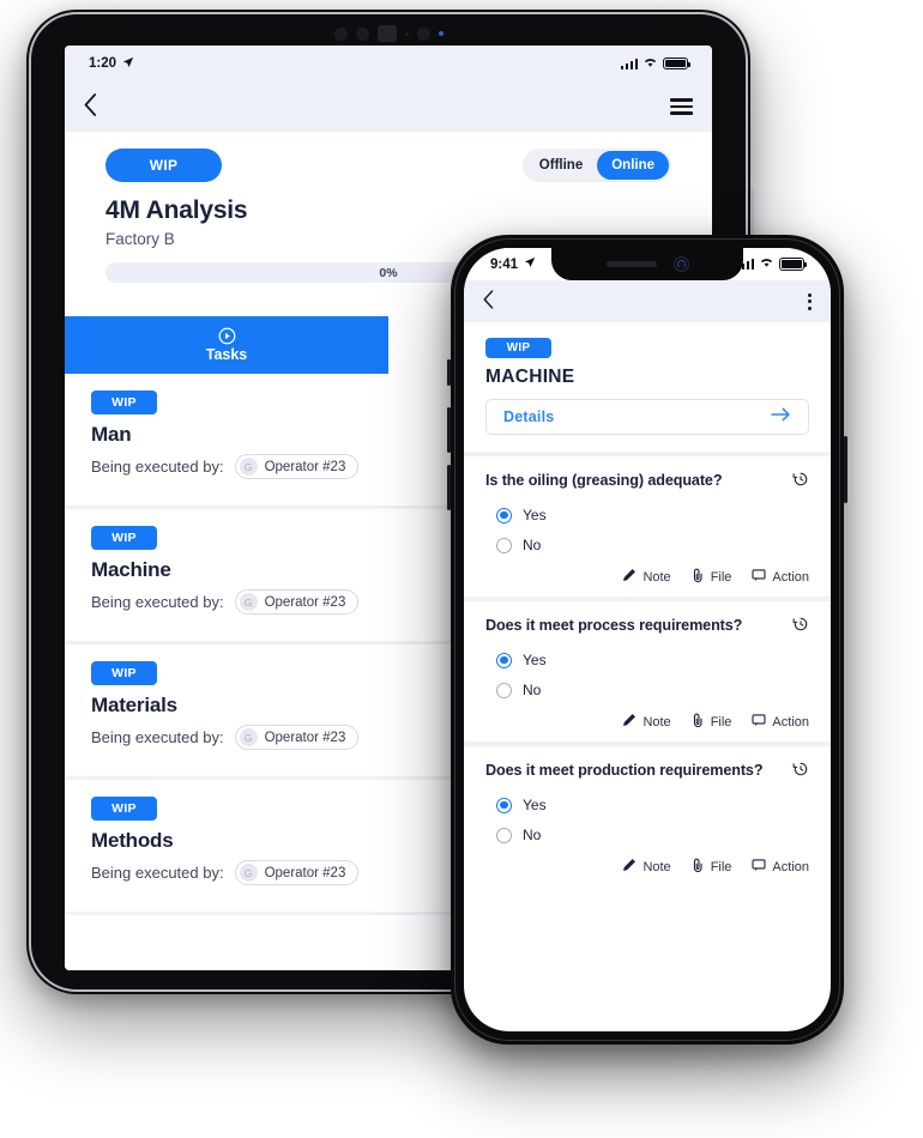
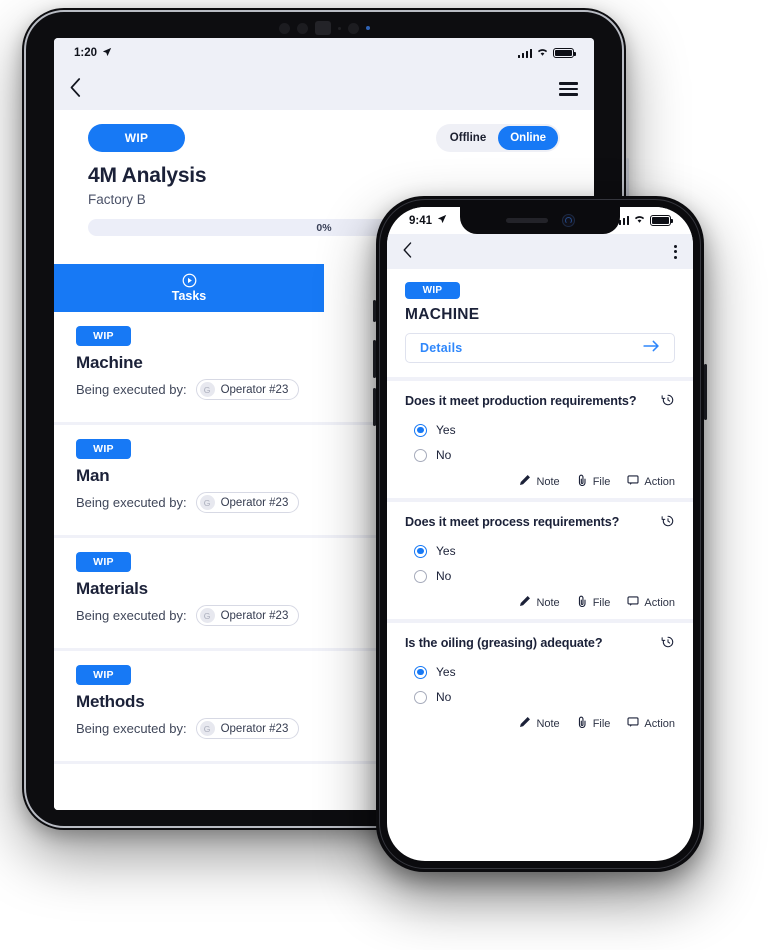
  1:20
  WIP
  Offline
  Online
  4M Analysis
  Factory B
  0%
  Tasks
  WIP
- Man
+ Machine
  Being executed by:
  G
  Operator #23
  WIP
- Machine
+ Man
  Being executed by:
  G
  Operator #23
  WIP
  Materials
  Being executed by:
  G
  Operator #23
  WIP
  Methods
  Being executed by:
  G
  Operator #23
  9:41
  WIP
  MACHINE
  Details
- Is the oiling (greasing) adequate?
+ Does it meet production requirements?
  Yes
  No
  Note
  File
  Action
  Does it meet process requirements?
  Yes
  No
  Note
  File
  Action
- Does it meet production requirements?
+ Is the oiling (greasing) adequate?
  Yes
  No
  Note
  File
  Action
